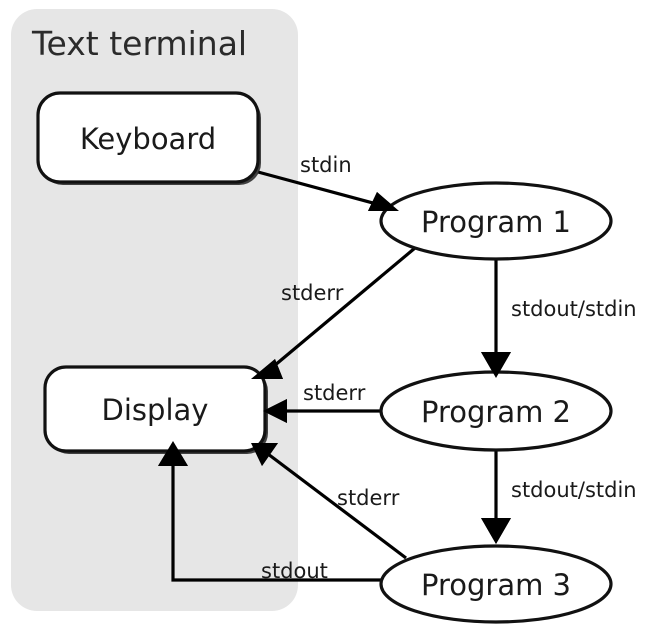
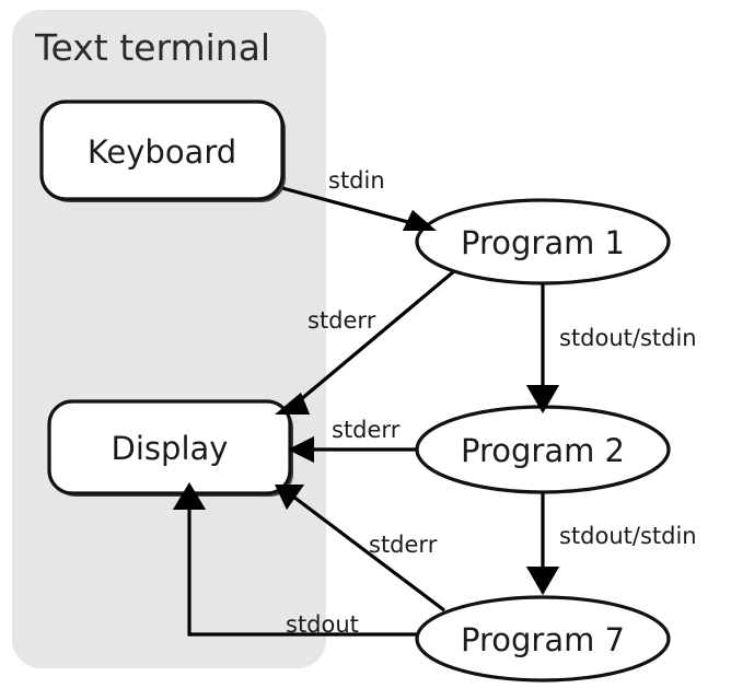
  Text terminal
  stdin
  stderr
  stdout/stdin
  stderr
  stdout/stdin
  stderr
  stdout
  Keyboard
  Display
  Program 1
  Program 2
- Program 3
+ Program 7
